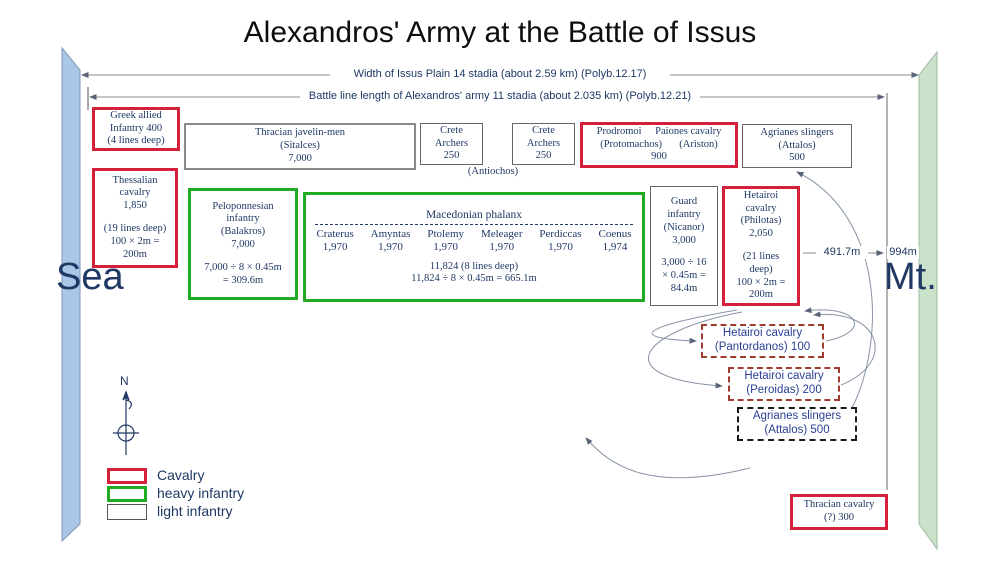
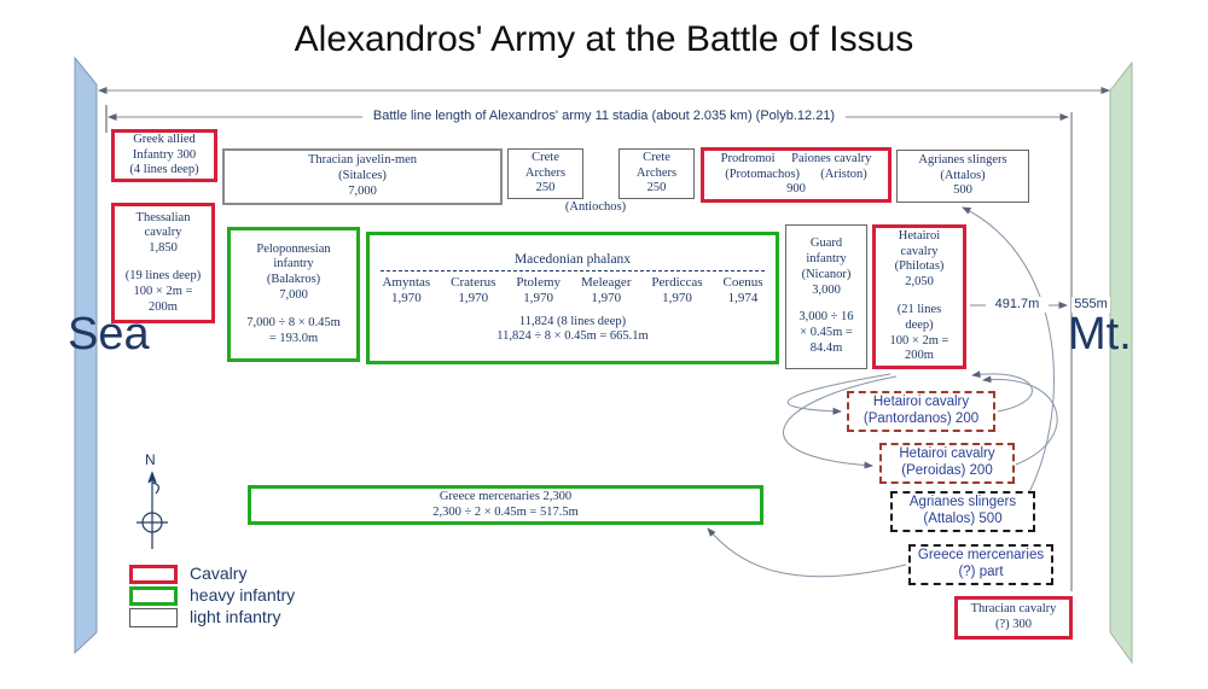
  Alexandros' Army at the Battle of Issus
- Width of Issus Plain 14 stadia (about 2.59 km) (Polyb.12.17)
  Battle line length of Alexandros' army 11 stadia (about 2.035 km) (Polyb.12.21)
  491.7m
- 994m
+ 555m
  Sea
  Mt.
  N
  Greek allied
- Infantry 400
+ Infantry 300
  (4 lines deep)
  Thracian javelin-men
  (Sitalces)
  7,000
  Crete
  Archers
  250
  Crete
  Archers
  250
  (Antiochos)
  Prodromoi
  Paiones cavalry
  (Protomachos)
  (Ariston)
  900
  Agrianes slingers
  (Attalos)
  500
  Thessalian
  cavalry
  1,850
  (19 lines deep)
  100 × 2m =
  200m
  Peloponnesian
  infantry
  (Balakros)
  7,000
  7,000 ÷ 8 × 0.45m
- = 309.6m
+ = 193.0m
  Macedonian phalanx
- Craterus
+ Amyntas
  1,970
- Amyntas
+ Craterus
  1,970
  Ptolemy
  1,970
  Meleager
  1,970
  Perdiccas
  1,970
  Coenus
  1,974
  11,824 (8 lines deep)
  11,824 ÷ 8 × 0.45m = 665.1m
  Guard
  infantry
  (Nicanor)
  3,000
  3,000 ÷ 16
  × 0.45m =
  84.4m
  Hetairoi
  cavalry
  (Philotas)
  2,050
  (21 lines
  deep)
  100 × 2m =
  200m
  Hetairoi cavalry
- (Pantordanos) 100
+ (Pantordanos) 200
  Hetairoi cavalry
  (Peroidas) 200
  Agrianes slingers
  (Attalos) 500
+ Greece mercenaries
+ (?) part
  Thracian cavalry
  (?) 300
+ Greece mercenaries 2,300
+ 2,300 ÷ 2 × 0.45m = 517.5m
  Cavalry
  heavy infantry
  light infantry
